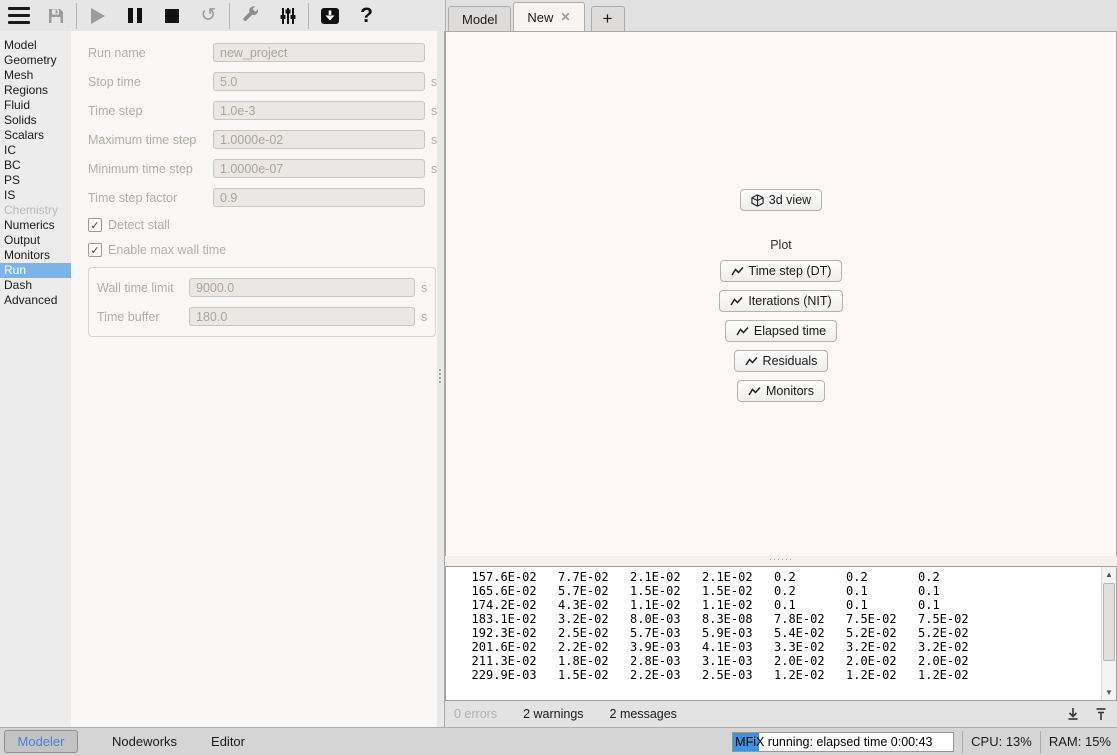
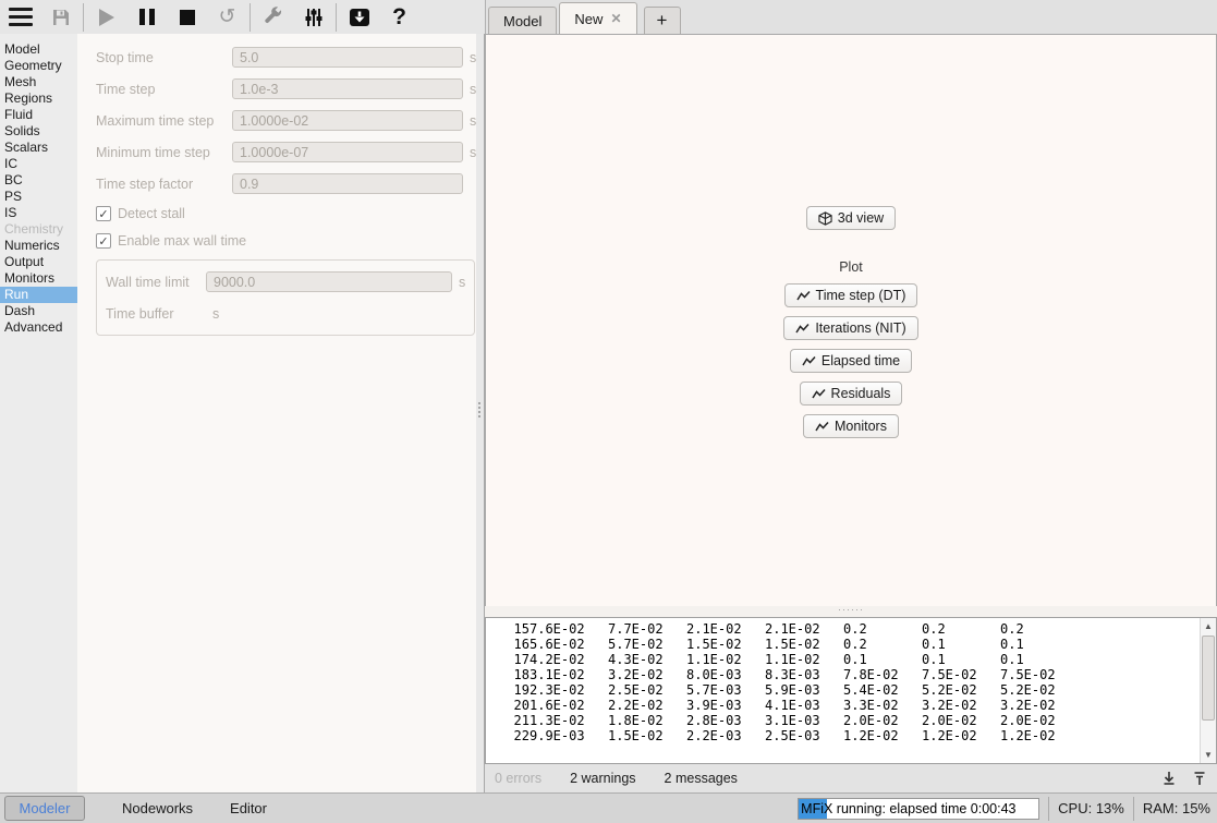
  ↺
  ?
  Model
  New
  ✕
  +
  Model
  Geometry
  Mesh
  Regions
  Fluid
  Solids
  Scalars
  IC
  BC
  PS
  IS
  Chemistry
  Numerics
  Output
  Monitors
  Run
  Dash
  Advanced
- Run name
- new_project
  Stop time
  5.0
  s
  Time step
  1.0e-3
  s
  Maximum time step
  1.0000e-02
  s
  Minimum time step
  1.0000e-07
  s
  Time step factor
  0.9
  ✓
  Detect stall
  ✓
  Enable max wall time
  Wall time limit
  9000.0
  s
  Time buffer
- 180.0
  s
  ······
  3d view
  Plot
  Time step (DT)
  Iterations (NIT)
  Elapsed time
  Residuals
  Monitors
  157.6E-02 7.7E-02 2.1E-02 2.1E-02 0.2 0.2 0.2
  165.6E-02 5.7E-02 1.5E-02 1.5E-02 0.2 0.1 0.1
  174.2E-02 4.3E-02 1.1E-02 1.1E-02 0.1 0.1 0.1
- 183.1E-02 3.2E-02 8.0E-03 8.3E-08 7.8E-02 7.5E-02 7.5E-02
+ 183.1E-02 3.2E-02 8.0E-03 8.3E-03 7.8E-02 7.5E-02 7.5E-02
  192.3E-02 2.5E-02 5.7E-03 5.9E-03 5.4E-02 5.2E-02 5.2E-02
  201.6E-02 2.2E-02 3.9E-03 4.1E-03 3.3E-02 3.2E-02 3.2E-02
  211.3E-02 1.8E-02 2.8E-03 3.1E-03 2.0E-02 2.0E-02 2.0E-02
  229.9E-03 1.5E-02 2.2E-03 2.5E-03 1.2E-02 1.2E-02 1.2E-02
  ▲
  ▼
  0 errors
  2 warnings
  2 messages
  Modeler
  Nodeworks
  Editor
  MFiX running: elapsed time 0:00:43
  CPU: 13%
  RAM: 15%
